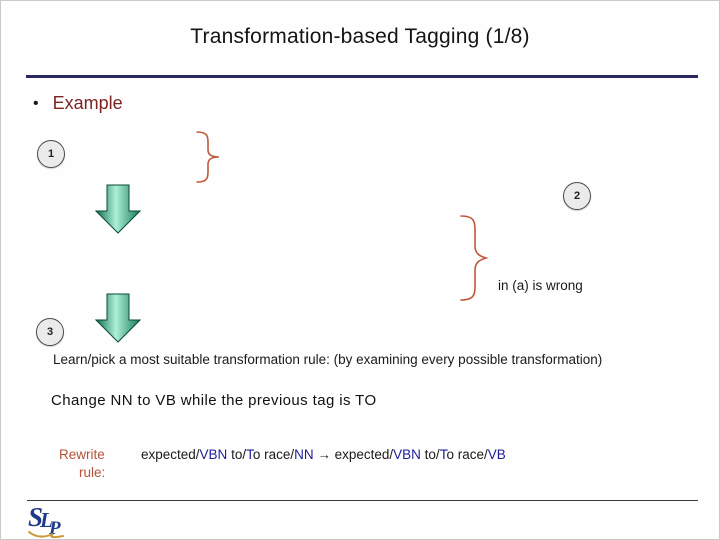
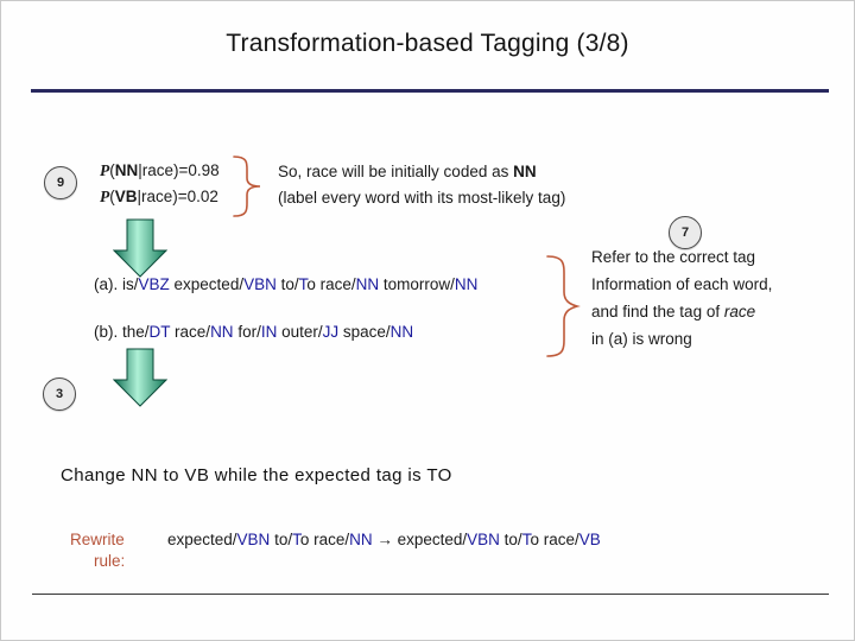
- Transformation-based Tagging (1/8)
+ Transformation-based Tagging (3/8)
- • Example
- 1
+ 9
+ P(NN|race)=0.98
+ P(VB|race)=0.02
+ So, race will be initially coded as NN
+ (label every word with its most-likely tag)
+ (a). is/VBZ expected/VBN to/To race/NN tomorrow/NN
+ (b). the/DT race/NN for/IN outer/JJ space/NN
- 2
+ 7
+ Refer to the correct tag
+ Information of each word,
+ and find the tag of race
  in (a) is wrong
  3
- Learn/pick a most suitable transformation rule: (by examining every possible transformation)
- Change NN to VB while the previous tag is TO
+ Change NN to VB while the expected tag is TO
  Rewrite
  rule:
  expected/VBN to/To race/NN → expected/VBN to/To race/VB
- S
- L
- P
